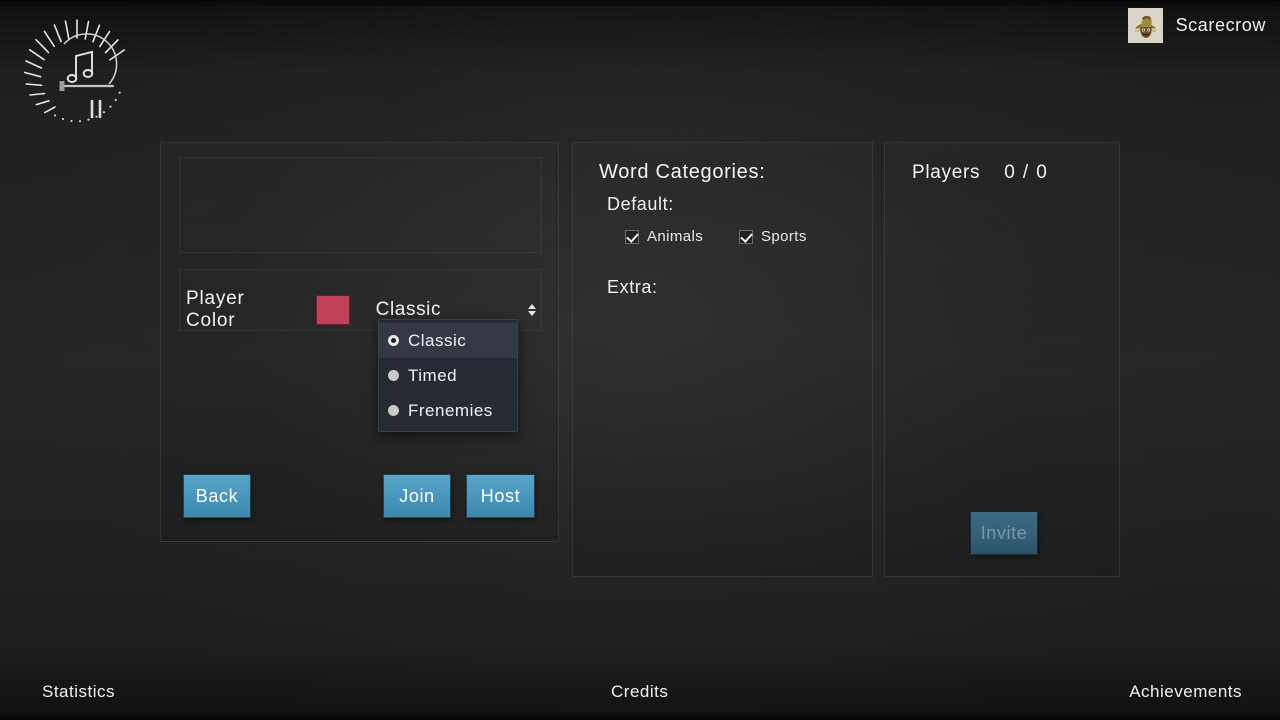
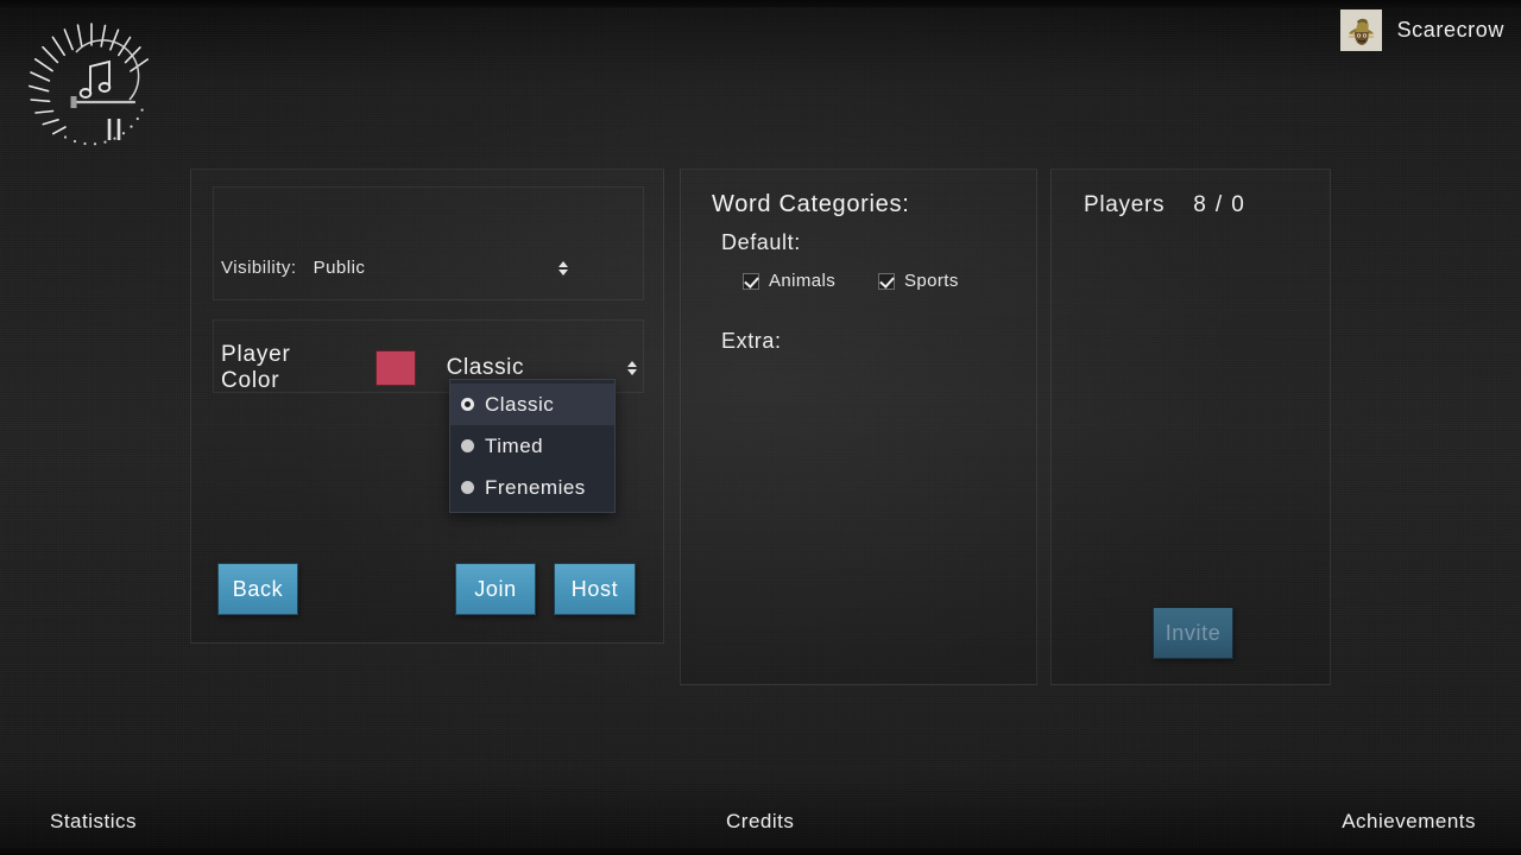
  Scarecrow
+ Visibility:
+ Public
  Player Color
  Classic
  Classic
  Timed
  Frenemies
  Back
  Join
  Host
  Word Categories:
  Default:
  Animals
  Sports
  Extra:
  Players
- 0 / 0
+ 8 / 0
  Invite
  Statistics
  Credits
  Achievements
